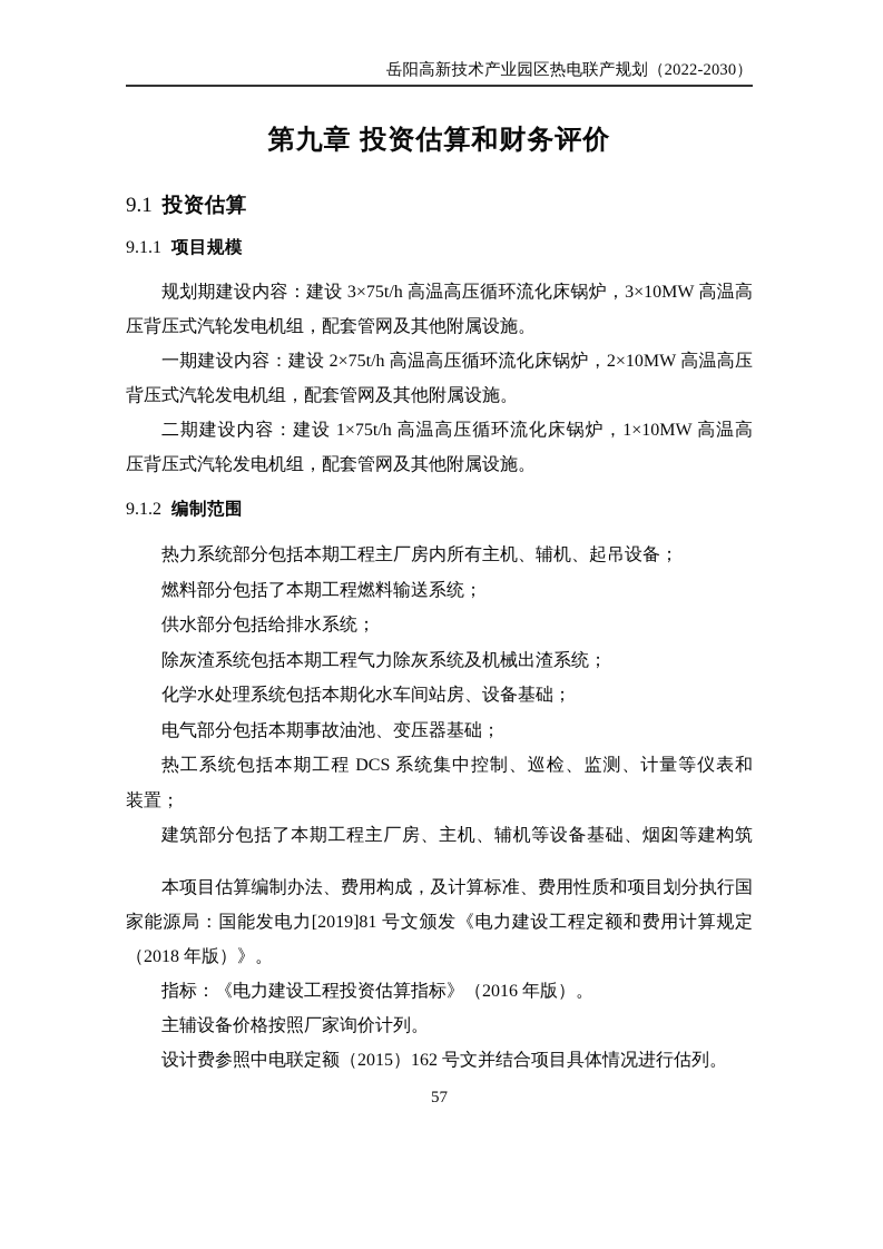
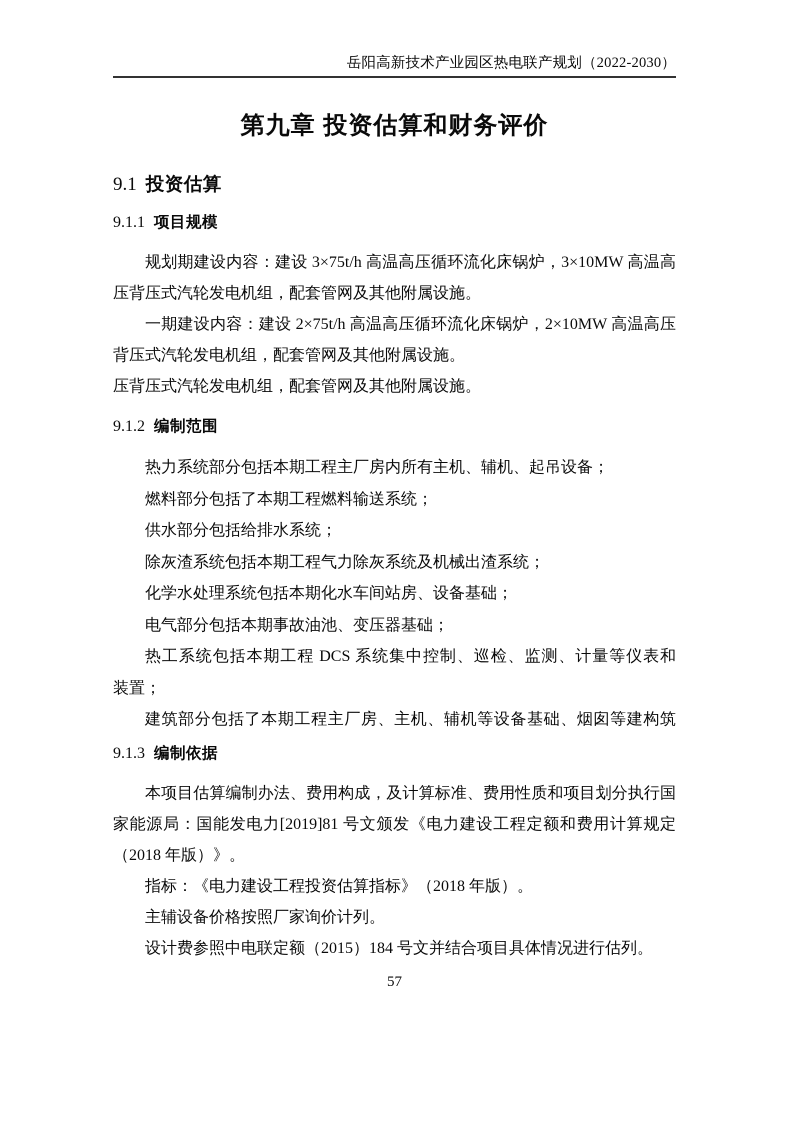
  岳阳高新技术产业园区热电联产规划（2022-2030）
  第九章 投资估算和财务评价
  9.1 投资估算
  9.1.1 项目规模
  规划期建设内容：建设 3×75t/h 高温高压循环流化床锅炉，3×10MW 高温高
  压背压式汽轮发电机组，配套管网及其他附属设施。
  一期建设内容：建设 2×75t/h 高温高压循环流化床锅炉，2×10MW 高温高压
  背压式汽轮发电机组，配套管网及其他附属设施。
- 二期建设内容：建设 1×75t/h 高温高压循环流化床锅炉，1×10MW 高温高
  压背压式汽轮发电机组，配套管网及其他附属设施。
  9.1.2 编制范围
  热力系统部分包括本期工程主厂房内所有主机、辅机、起吊设备；
  燃料部分包括了本期工程燃料输送系统；
  供水部分包括给排水系统；
  除灰渣系统包括本期工程气力除灰系统及机械出渣系统；
  化学水处理系统包括本期化水车间站房、设备基础；
  电气部分包括本期事故油池、变压器基础；
  热工系统包括本期工程 DCS 系统集中控制、巡检、监测、计量等仪表和
  装置；
  建筑部分包括了本期工程主厂房、主机、辅机等设备基础、烟囱等建构筑
+ 9.1.3 编制依据
  本项目估算编制办法、费用构成，及计算标准、费用性质和项目划分执行国
  家能源局：国能发电力[2019]81 号文颁发《电力建设工程定额和费用计算规定
  （2018 年版）》。
- 指标：《电力建设工程投资估算指标》（2016 年版）。
+ 指标：《电力建设工程投资估算指标》（2018 年版）。
  主辅设备价格按照厂家询价计列。
- 设计费参照中电联定额（2015）162 号文并结合项目具体情况进行估列。
+ 设计费参照中电联定额（2015）184 号文并结合项目具体情况进行估列。
  57
